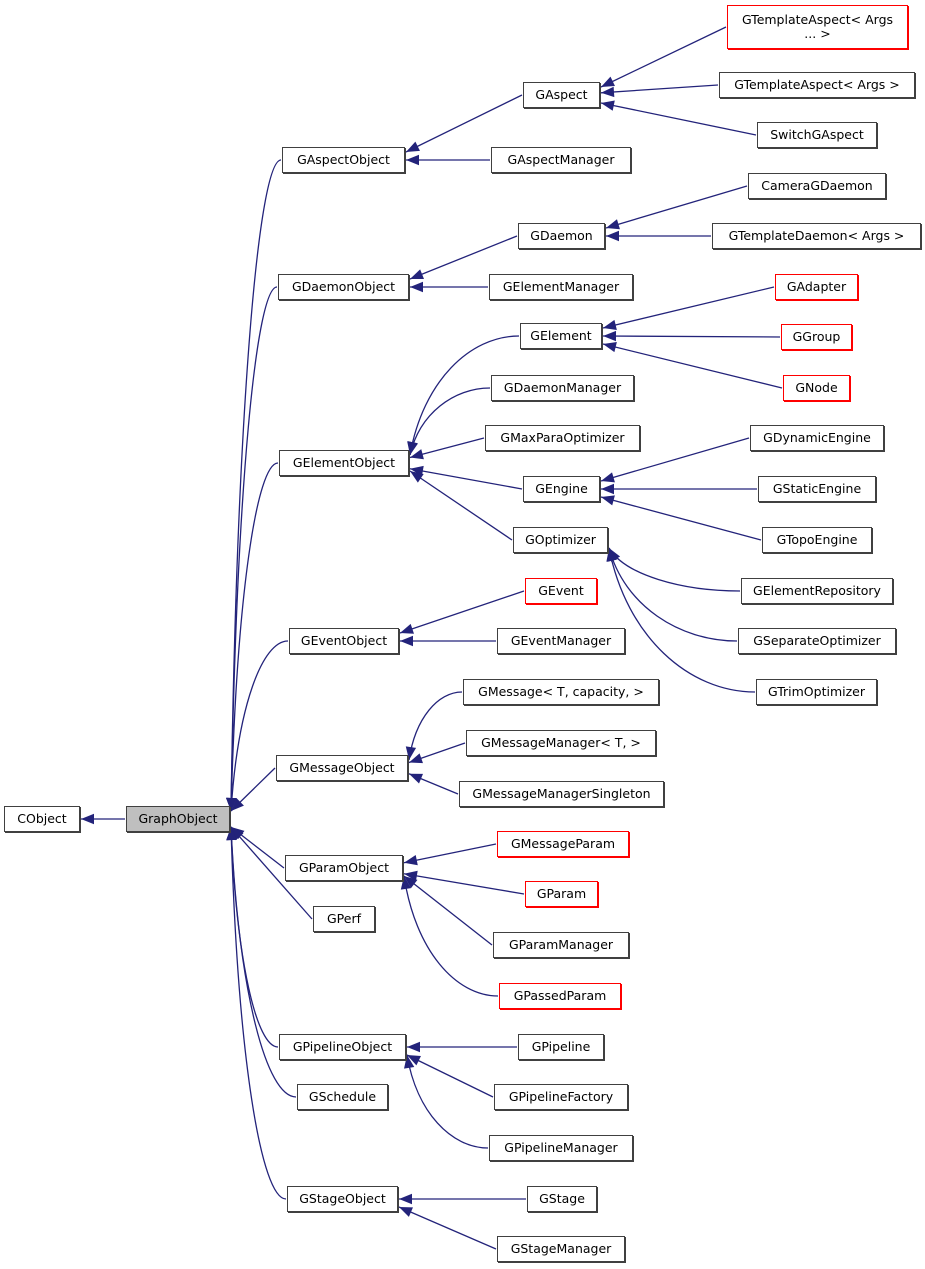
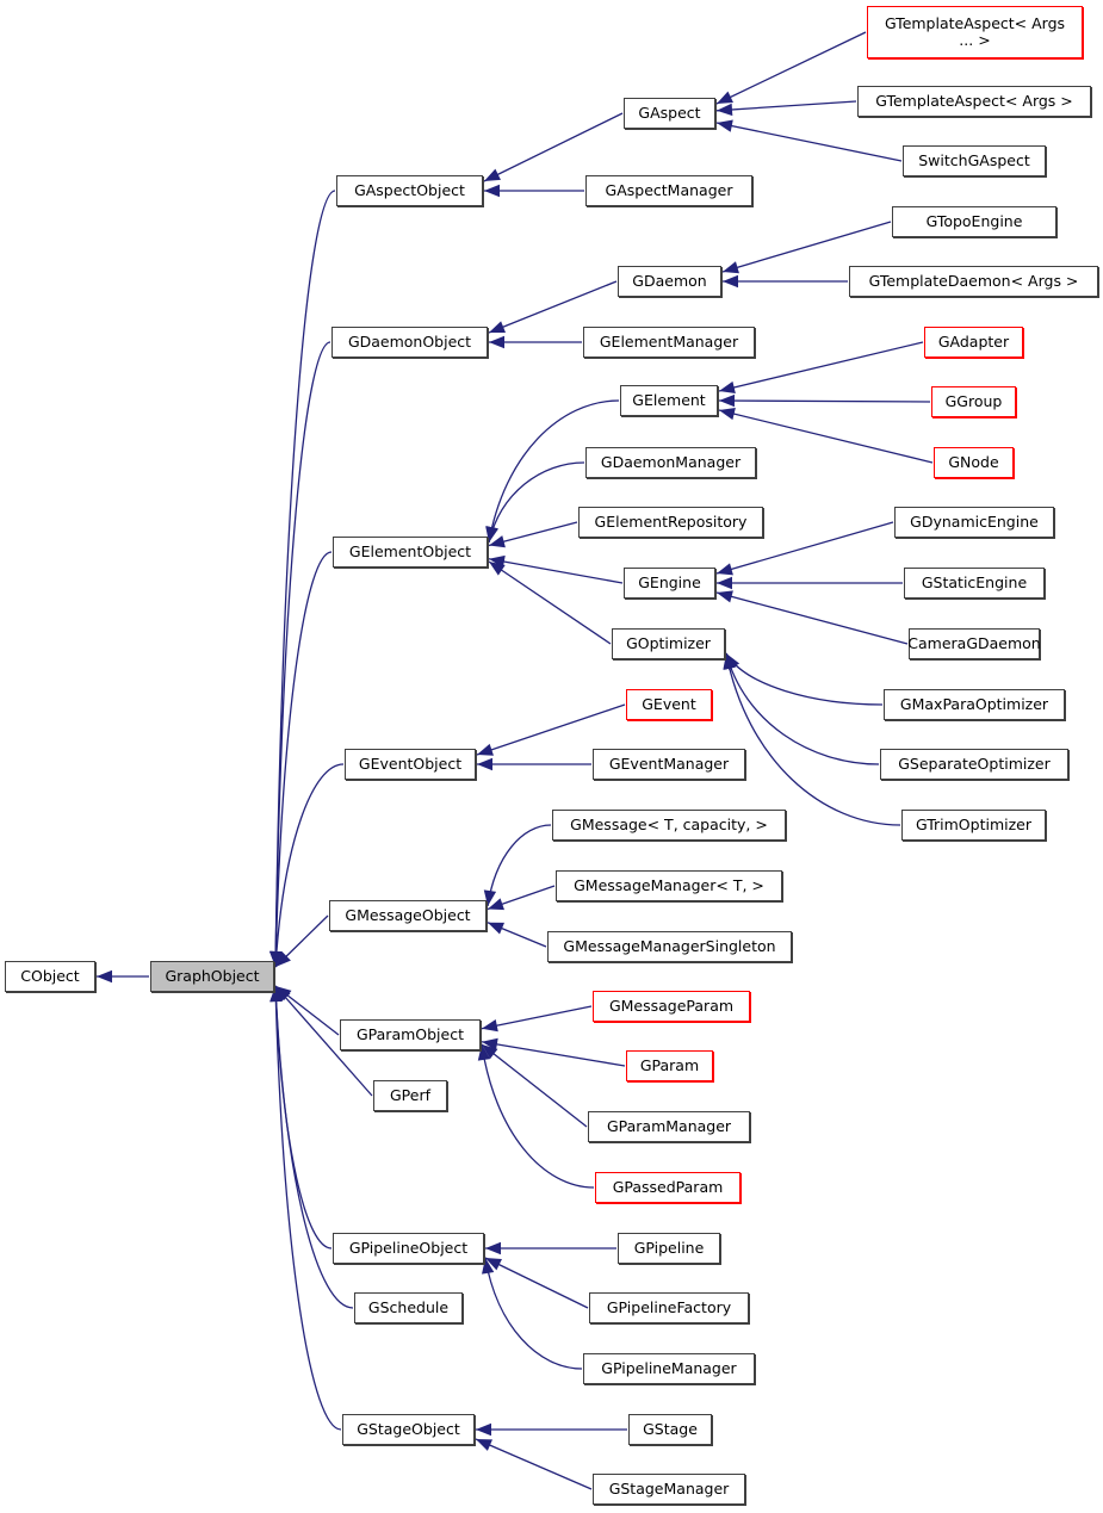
  CObject
  GraphObject
  GAspectObject
  GAspect
  GAspectManager
  GTemplateAspect< Args
  ... >
  GTemplateAspect< Args >
  SwitchGAspect
  GDaemonObject
  GDaemon
  GElementManager
- CameraGDaemon
+ GTopoEngine
  GTemplateDaemon< Args >
  GElementObject
  GElement
  GDaemonManager
- GMaxParaOptimizer
+ GElementRepository
  GAdapter
  GGroup
  GNode
  GEngine
  GDynamicEngine
  GStaticEngine
- GTopoEngine
+ CameraGDaemon
  GOptimizer
- GElementRepository
+ GMaxParaOptimizer
  GSeparateOptimizer
  GTrimOptimizer
  GEventObject
  GEvent
  GEventManager
  GMessageObject
  GMessage< T, capacity, >
  GMessageManager< T, >
  GMessageManagerSingleton
  GParamObject
  GMessageParam
  GParam
  GParamManager
  GPassedParam
  GPerf
  GPipelineObject
  GPipeline
  GPipelineFactory
  GPipelineManager
  GSchedule
  GStageObject
  GStage
  GStageManager
